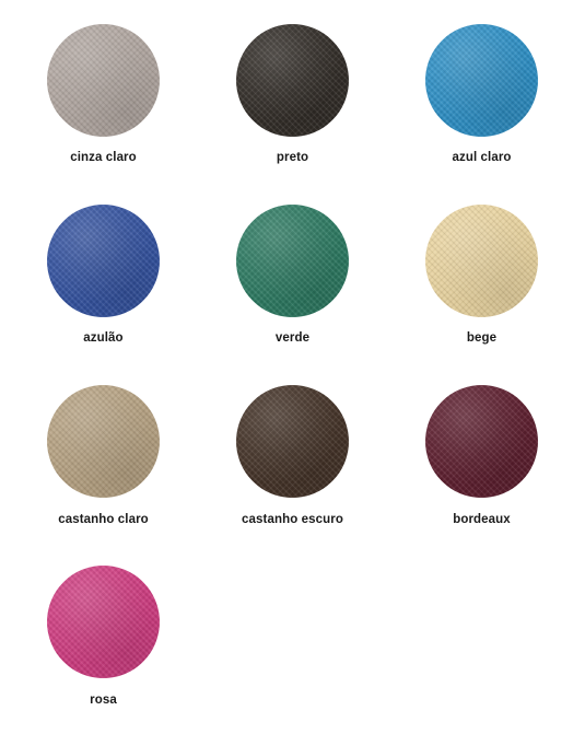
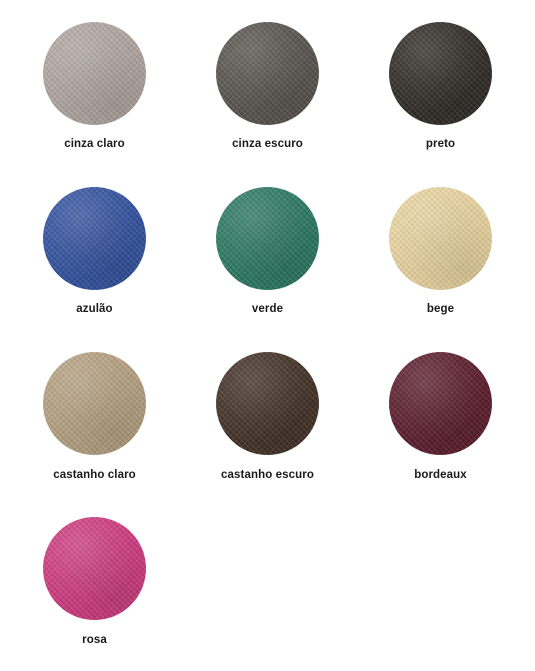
  cinza claro
+ cinza escuro
  preto
- azul claro
  azulão
  verde
  bege
  castanho claro
  castanho escuro
  bordeaux
  rosa
